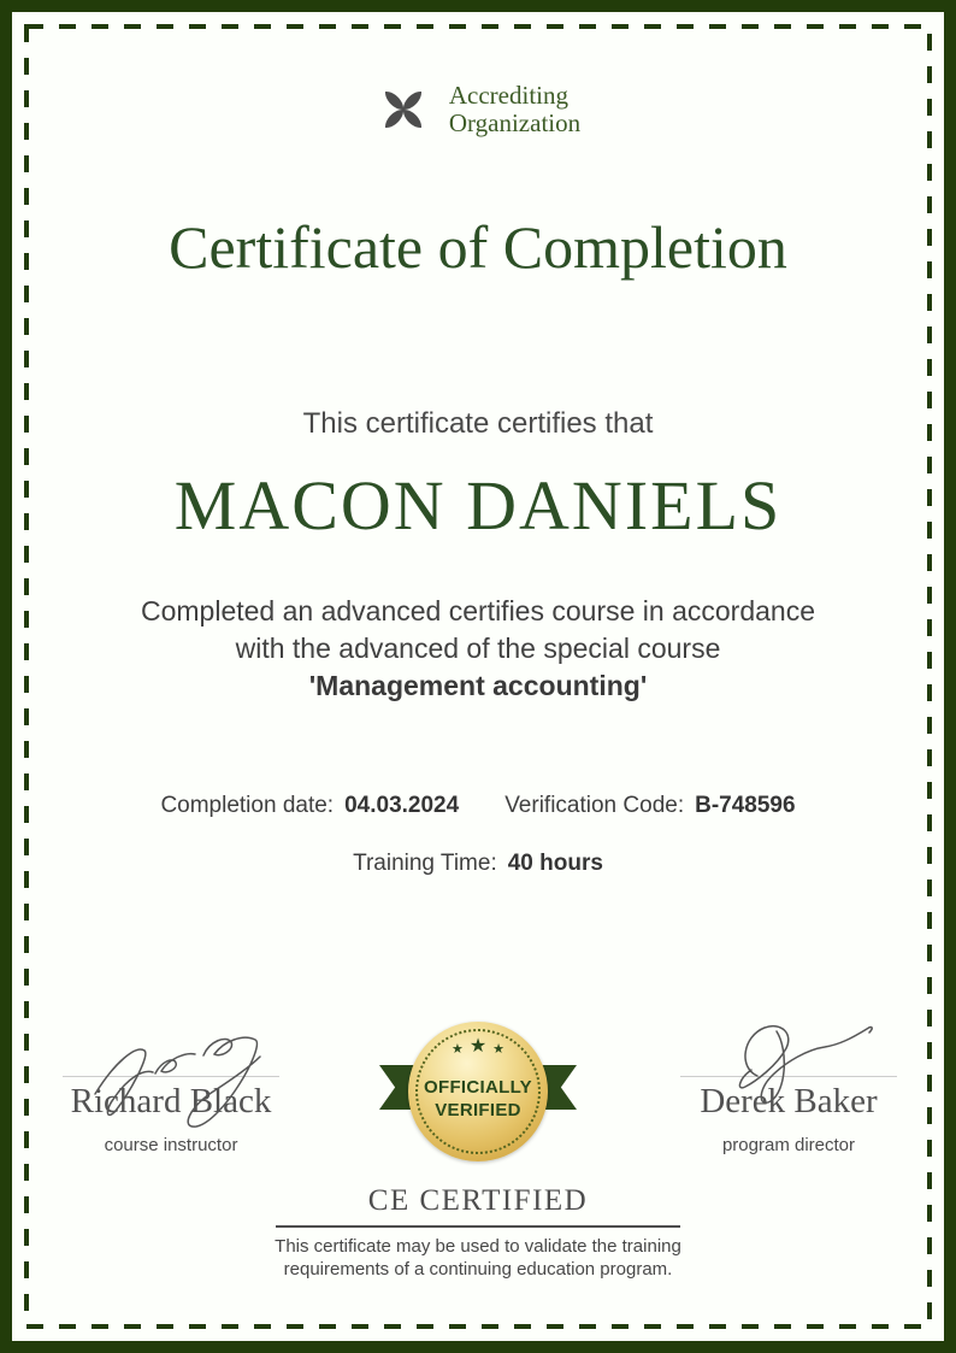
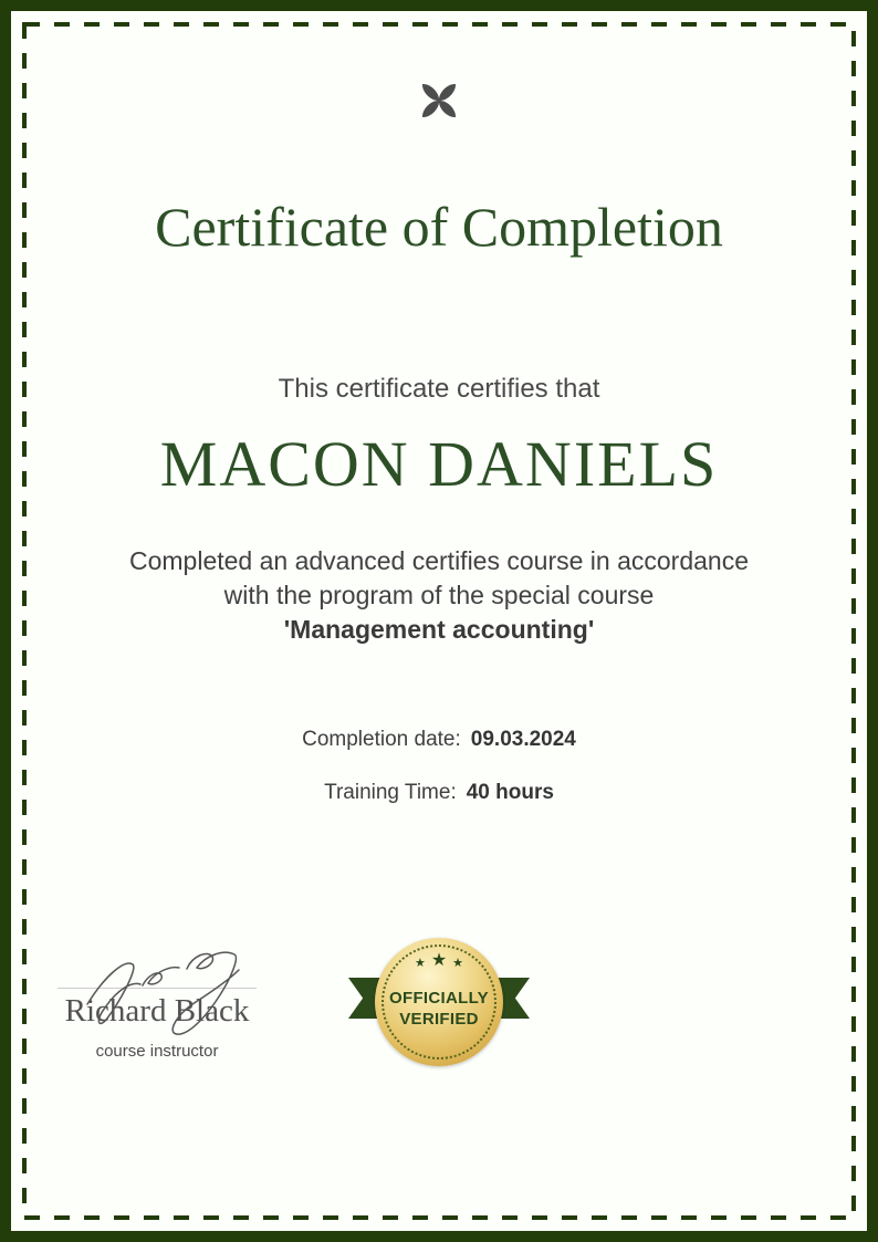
- Accrediting
- Organization
  Certificate of Completion
  This certificate certifies that
  MACON DANIELS
  Completed an advanced certifies course in accordance
- with the advanced of the special course
+ with the program of the special course
  'Management accounting'
- Completion date: 04.03.2024
+ Completion date: 09.03.2024
- Verification Code: B-748596
  Training Time: 40 hours
  Rihardlack
  course instructor
  ★
  ★
  ★
  OFFICIALLY
  VERIFIED
- Derek Baker
- program director
- CE CERTIFIED
- This certificate may be used to validate the training
- requirements of a continuing education program.
